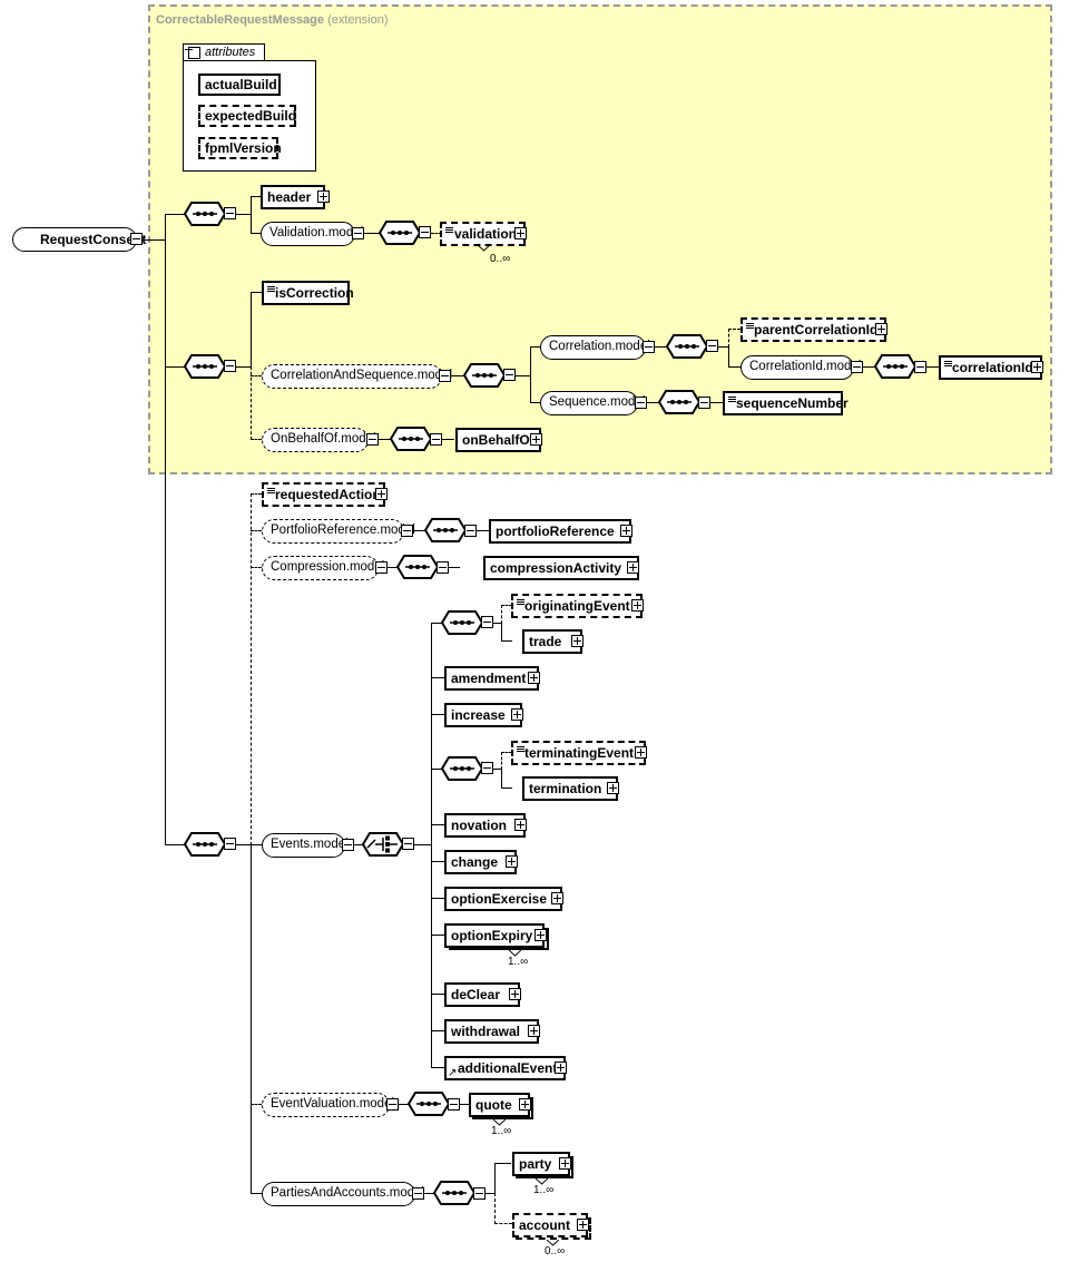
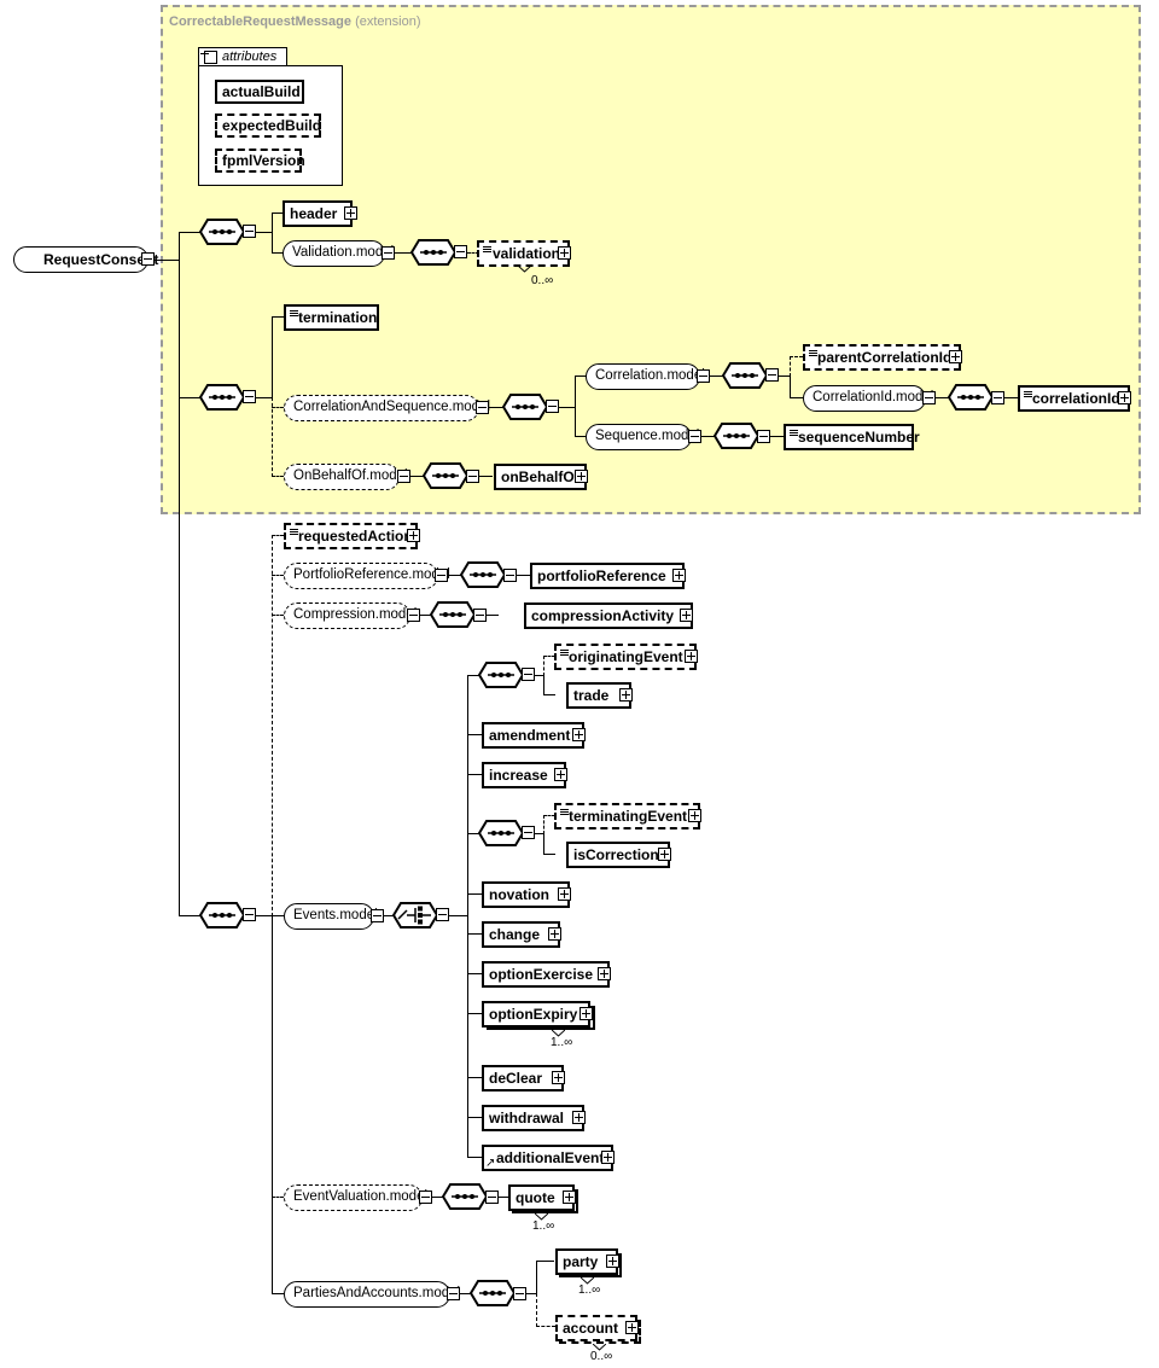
  CorrectableRequestMessage (extension)
  RequestConst
  header
  Validation.mod
  validation
  0..∞
- isCorrection
+ termination
  CorrelationAndSequence.mo
  Correlation.mod
  parentCorrelationId
  CorrelationId.mod
  correlationId
  Sequence.mod
  sequenceNumber
  OnBehalfOf.mod
  onBehalfO
  attributes
  actualBuild
  expectedBuild
  fpmlVersion
  requestedActio
  PortfolioReference.mol
  portfolioReference
  Compression.mod
  compressionActivity
  Events.mod
  originatingEvent
  trade
  amendment
  increase
  terminatingEvent
- termination
+ isCorrection
  novation
  change
  optionExercise
  optionExpiry
  1..∞
  deClear
  withdrawal
  additionalEven
  ↗
  EventValuation.mod
  quote
  1..∞
  PartiesAndAccounts.mod
  party
  1..∞
  account
  0..∞
